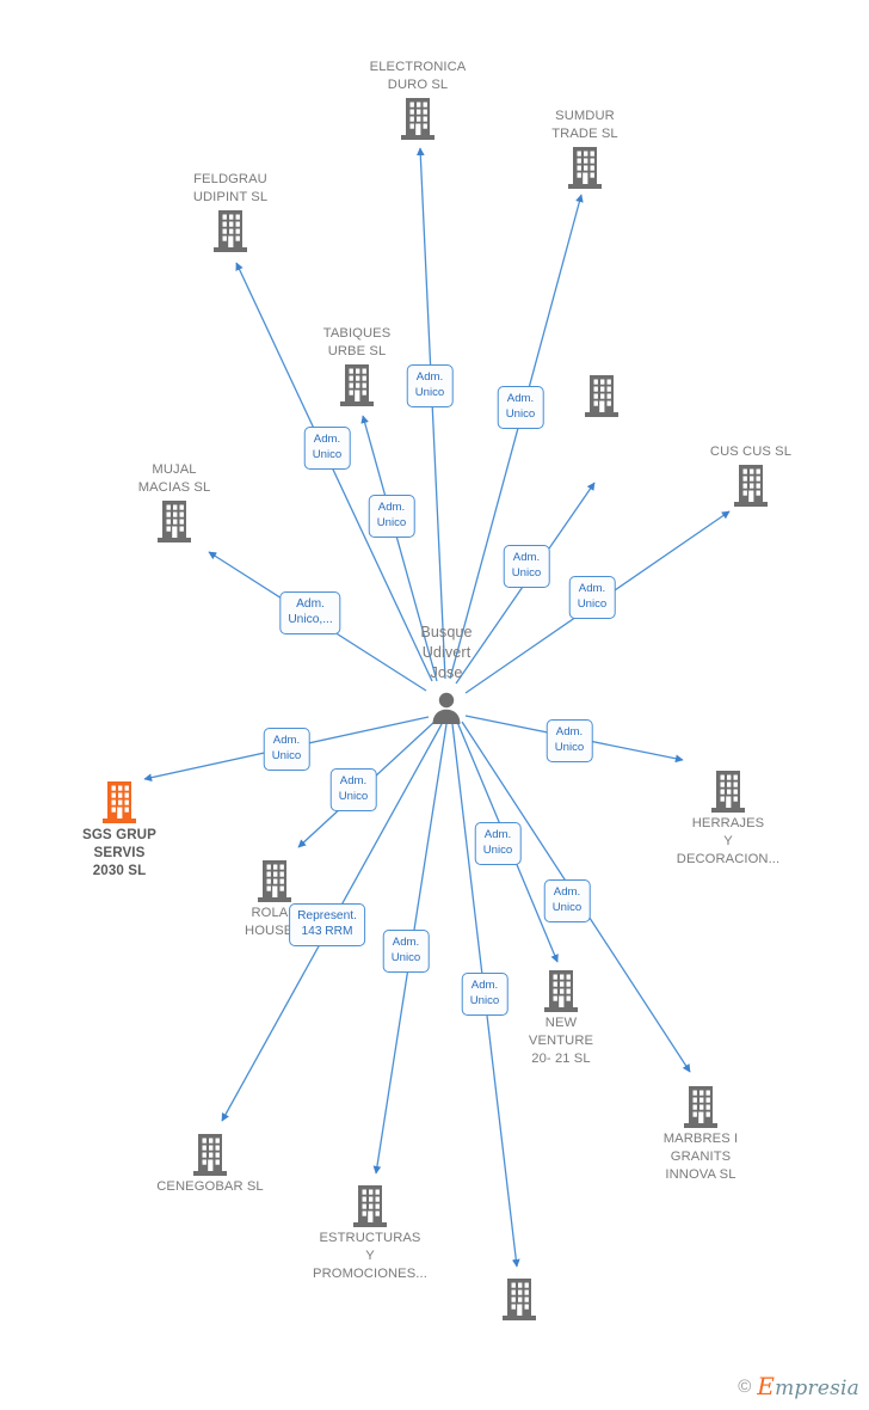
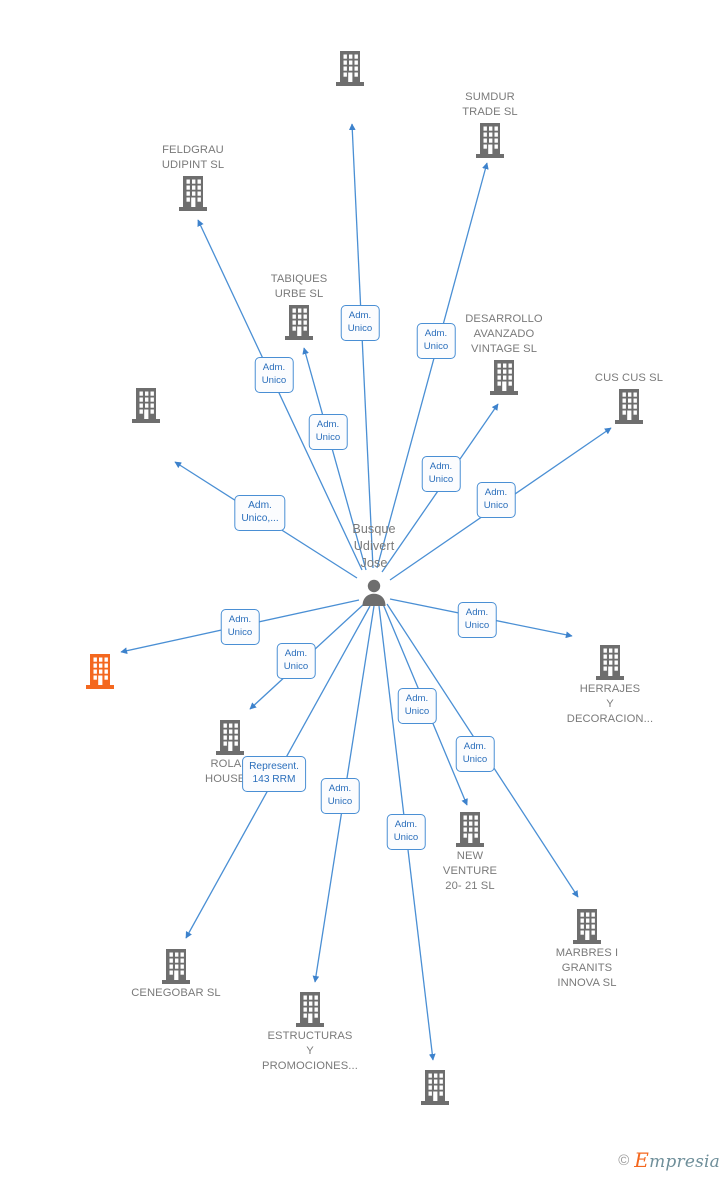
  Busque
  Udivert
  Jose
- ELECTRONICA
- DURO SL
  SUMDUR
  TRADE SL
  FELDGRAU
  UDIPINT SL
  TABIQUES
  URBE SL
+ DESARROLLO
+ AVANZADO
+ VINTAGE SL
  CUS CUS SL
- MUJAL
- MACIAS SL
- SGS GRUP
- SERVIS
- 2030 SL
  HERRAJES
  Y
  DECORACION...
  ROLA
  NEW
  VENTURE
  20- 21 SL
  MARBRES I
  GRANITS
  INNOVA SL
  CENEGOBAR SL
  ESTRUCTURAS
  Y
  PROMOCIONES...
  Adm.
  Unico
  Adm.
  Unico
  Adm.
  Unico
  Adm.
  Unico
  Adm.
  Unico
  Adm.
  Unico
  Adm.
  Unico,...
  Adm.
  Unico
  Adm.
  Unico
  Adm.
  Unico
  Adm.
  Unico
  Adm.
  Unico
  Represent.
  143 RRM
  Adm.
  Unico
  Adm.
  Unico
  ©
  Empresia
